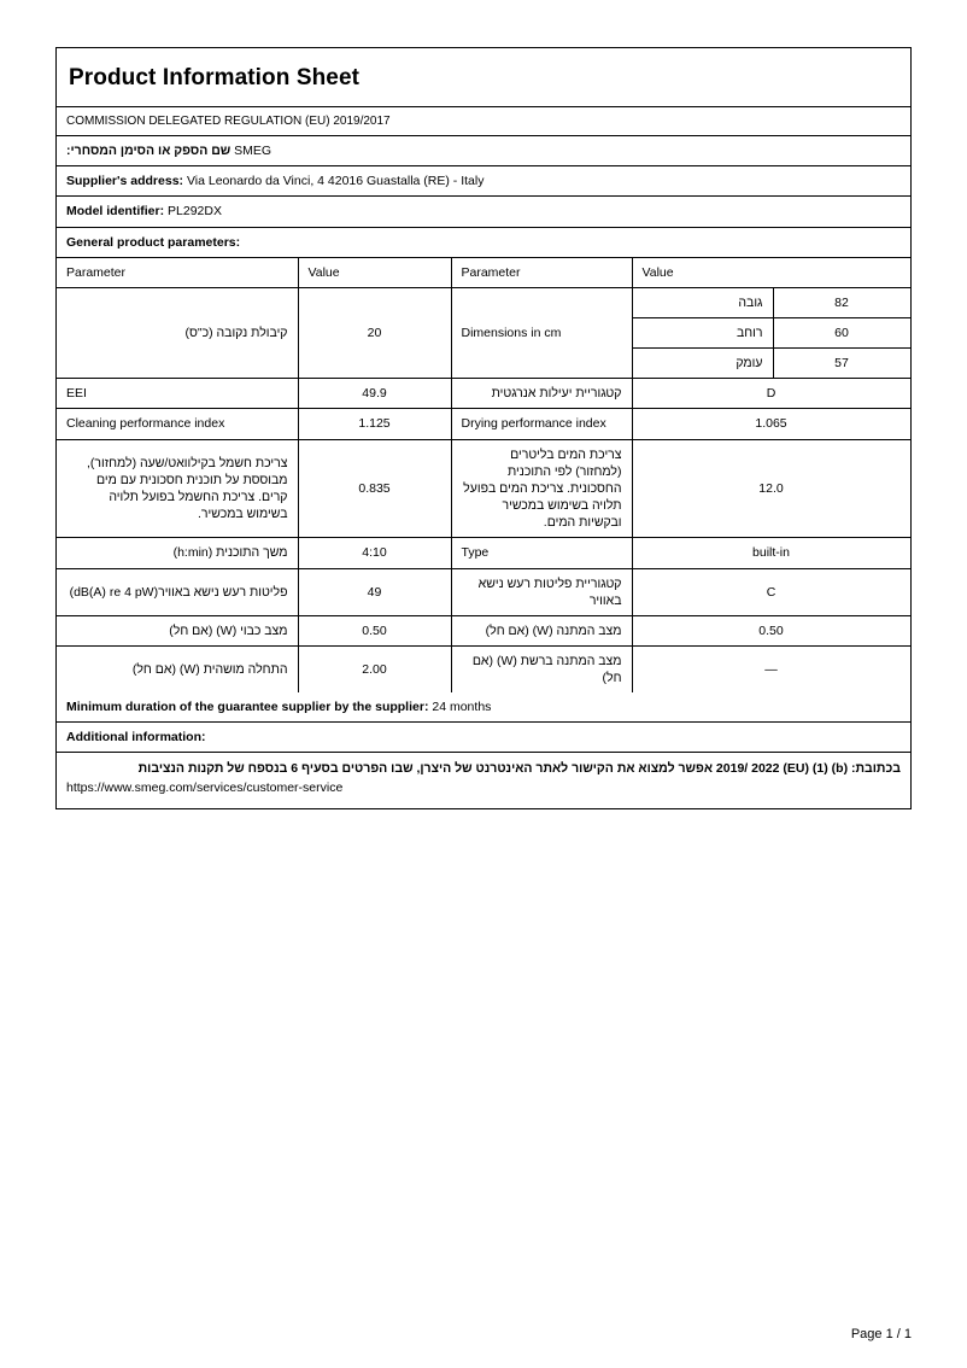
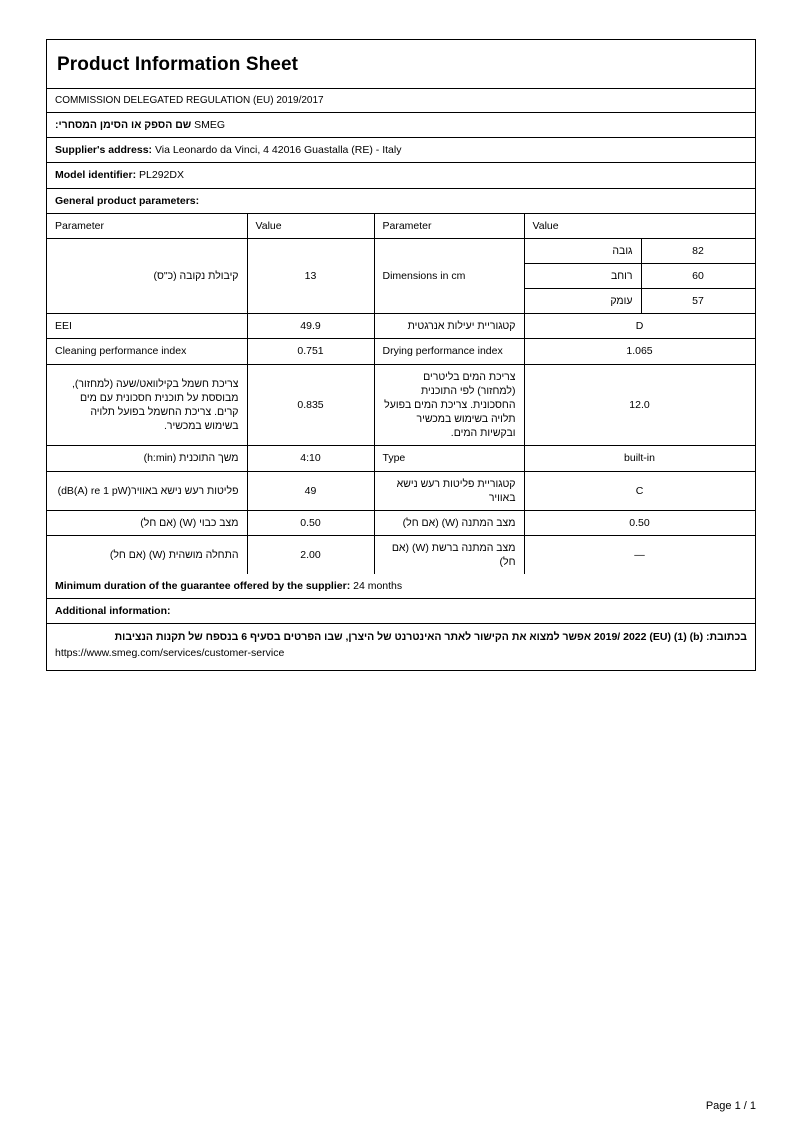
  Product Information Sheet
  COMMISSION DELEGATED REGULATION (EU) 2019/2017
  שם הספק או הסימן המסחרי: SMEG
  Supplier's address: Via Leonardo da Vinci, 4 42016 Guastalla (RE) - Italy
  Model identifier: PL292DX
  General product parameters:
  Parameter	Value	Parameter	Value
- קיבולת נקובה (כ"ס)	20	Dimensions in cm	גובה	82
+ קיבולת נקובה (כ"ס)	13	Dimensions in cm	גובה	82
  רוחב	60
  עומק	57
  EEI	49.9	קטגוריית יעילות אנרגטית	D
- Cleaning performance index	1.125	Drying performance index	1.065
+ Cleaning performance index	0.751	Drying performance index	1.065
  צריכת חשמל בקילוואט/שעה (למחזור), מבוססת על תוכנית חסכונית עם מים קרים. צריכת החשמל בפועל תלויה בשימוש במכשיר.	0.835	צריכת המים בליטרים (למחזור) לפי התוכנית החסכונית. צריכת המים בפועל תלויה בשימוש במכשיר ובקשיות המים.	12.0
  משך התוכנית (h:min)	4:10	Type	built-in
- פליטות רעש נישא באוויר(dB(A) re 4 pW)	49	קטגוריית פליטות רעש נישא באוויר	C
+ פליטות רעש נישא באוויר(dB(A) re 1 pW)	49	קטגוריית פליטות רעש נישא באוויר	C
  מצב כבוי (W) (אם חל)	0.50	מצב המתנה (W) (אם חל)	0.50
  התחלה מושהית (W) (אם חל)	2.00	מצב המתנה ברשת (W) (אם חל)	—
- Minimum duration of the guarantee supplier by the supplier: 24 months
+ Minimum duration of the guarantee offered by the supplier: 24 months
  Additional information:
  בכתובת: (b) (1) 2019/ 2022 (EU) אפשר למצוא את הקישור לאתר האינטרנט של היצרן, שבו הפרטים בסעיף 6 בנספח של תקנות הנציבות
  https://www.smeg.com/services/customer-service
  Page 1 / 1
